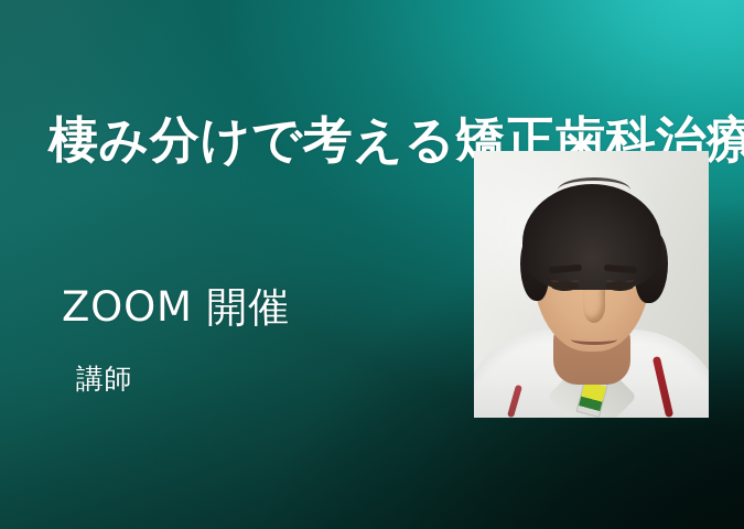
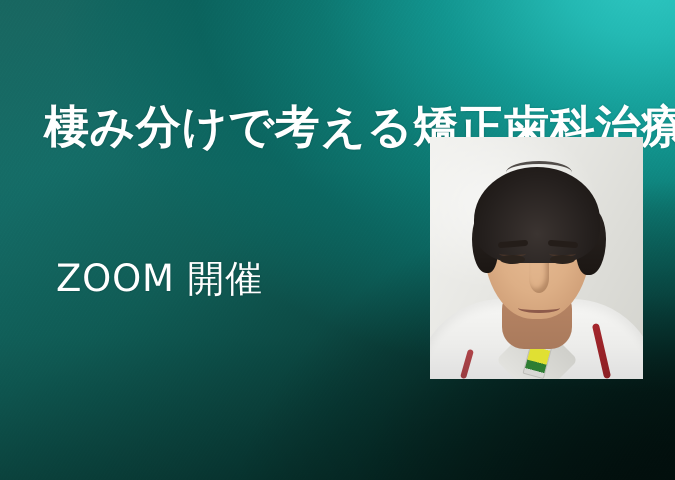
  棲み分けで考える矯正歯科治療
  ZOOM 開催
- 講師
